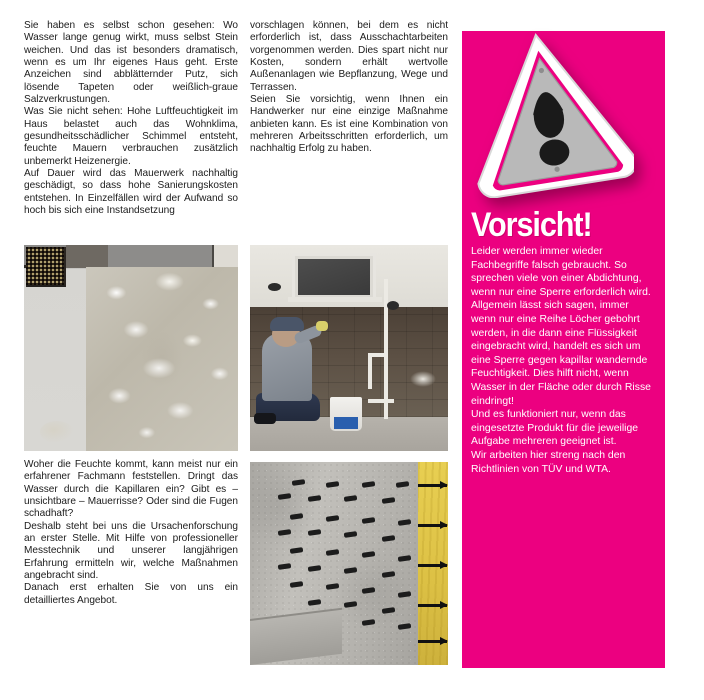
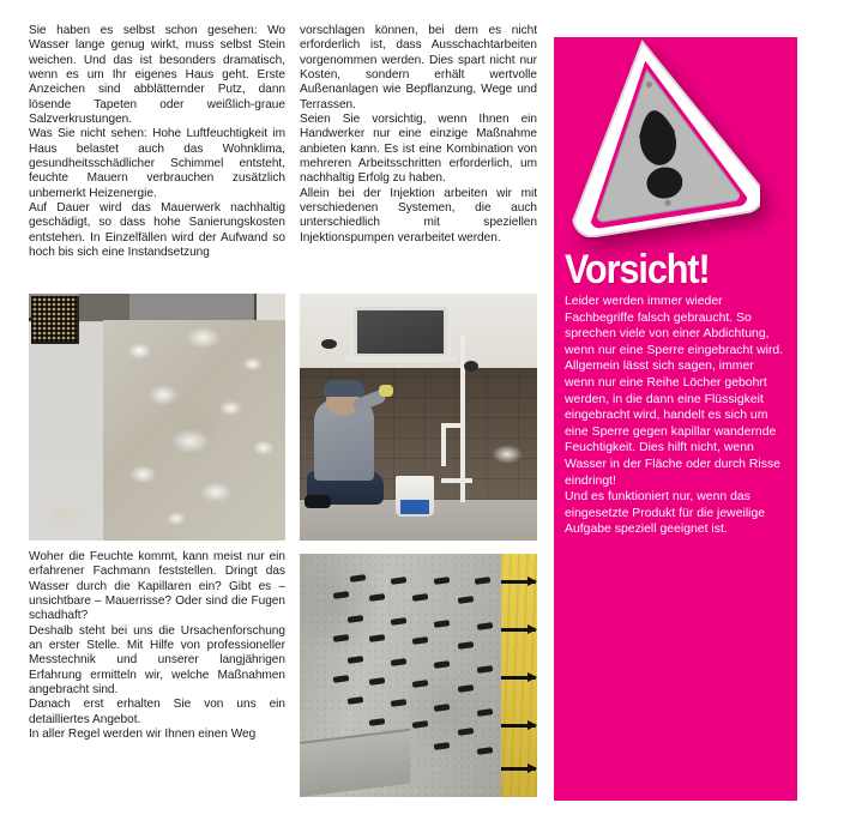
- Sie haben es selbst schon gesehen: Wo Wasser lange genug wirkt, muss selbst Stein weichen. Und das ist besonders dramatisch, wenn es um Ihr eigenes Haus geht. Erste Anzeichen sind abblätternder Putz, sich lösende Tapeten oder weißlich-graue Salzverkrustungen.
+ Sie haben es selbst schon gesehen: Wo Wasser lange genug wirkt, muss selbst Stein weichen. Und das ist besonders dramatisch, wenn es um Ihr eigenes Haus geht. Erste Anzeichen sind abblätternder Putz, dann lösende Tapeten oder weißlich-graue Salzverkrustungen.
  Was Sie nicht sehen: Hohe Luftfeuchtigkeit im Haus belastet auch das Wohnklima, gesundheitsschädlicher Schimmel entsteht, feuchte Mauern verbrauchen zusätzlich unbemerkt Heizenergie.
  Auf Dauer wird das Mauerwerk nachhaltig geschädigt, so dass hohe Sanierungskosten entstehen. In Einzelfällen wird der Aufwand so hoch bis sich eine Instandsetzung
  vorschlagen können, bei dem es nicht erforderlich ist, dass Ausschachtarbeiten vorgenommen werden. Dies spart nicht nur Kosten, sondern erhält wertvolle Außenanlagen wie Bepflanzung, Wege und Terrassen.
  Seien Sie vorsichtig, wenn Ihnen ein Handwerker nur eine einzige Maßnahme anbieten kann. Es ist eine Kombination von mehreren Arbeitsschritten erforderlich, um nachhaltig Erfolg zu haben.
+ Allein bei der Injektion arbeiten wir mit verschiedenen Systemen, die auch unterschiedlich mit speziellen Injektionspumpen verarbeitet werden.
  Woher die Feuchte kommt, kann meist nur ein erfahrener Fachmann feststellen. Dringt das Wasser durch die Kapillaren ein? Gibt es – unsichtbare – Mauerrisse? Oder sind die Fugen schadhaft?
  Deshalb steht bei uns die Ursachenforschung an erster Stelle. Mit Hilfe von professioneller Messtechnik und unserer langjährigen Erfahrung ermitteln wir, welche Maßnahmen angebracht sind.
  Danach erst erhalten Sie von uns ein detailliertes Angebot.
+ In aller Regel werden wir Ihnen einen Weg
  Vorsicht!
- Leider werden immer wieder Fachbegriffe falsch gebraucht. So sprechen viele von einer Abdichtung, wenn nur eine Sperre erforderlich wird.
+ Leider werden immer wieder Fachbegriffe falsch gebraucht. So sprechen viele von einer Abdichtung, wenn nur eine Sperre eingebracht wird.
  Allgemein lässt sich sagen, immer wenn nur eine Reihe Löcher gebohrt werden, in die dann eine Flüssigkeit eingebracht wird, handelt es sich um eine Sperre gegen kapillar wandernde Feuchtigkeit. Dies hilft nicht, wenn Wasser in der Fläche oder durch Risse eindringt!
- Und es funktioniert nur, wenn das eingesetzte Produkt für die jeweilige Aufgabe mehreren geeignet ist.
+ Und es funktioniert nur, wenn das eingesetzte Produkt für die jeweilige Aufgabe speziell geeignet ist.
- Wir arbeiten hier streng nach den Richtlinien von TÜV und WTA.
